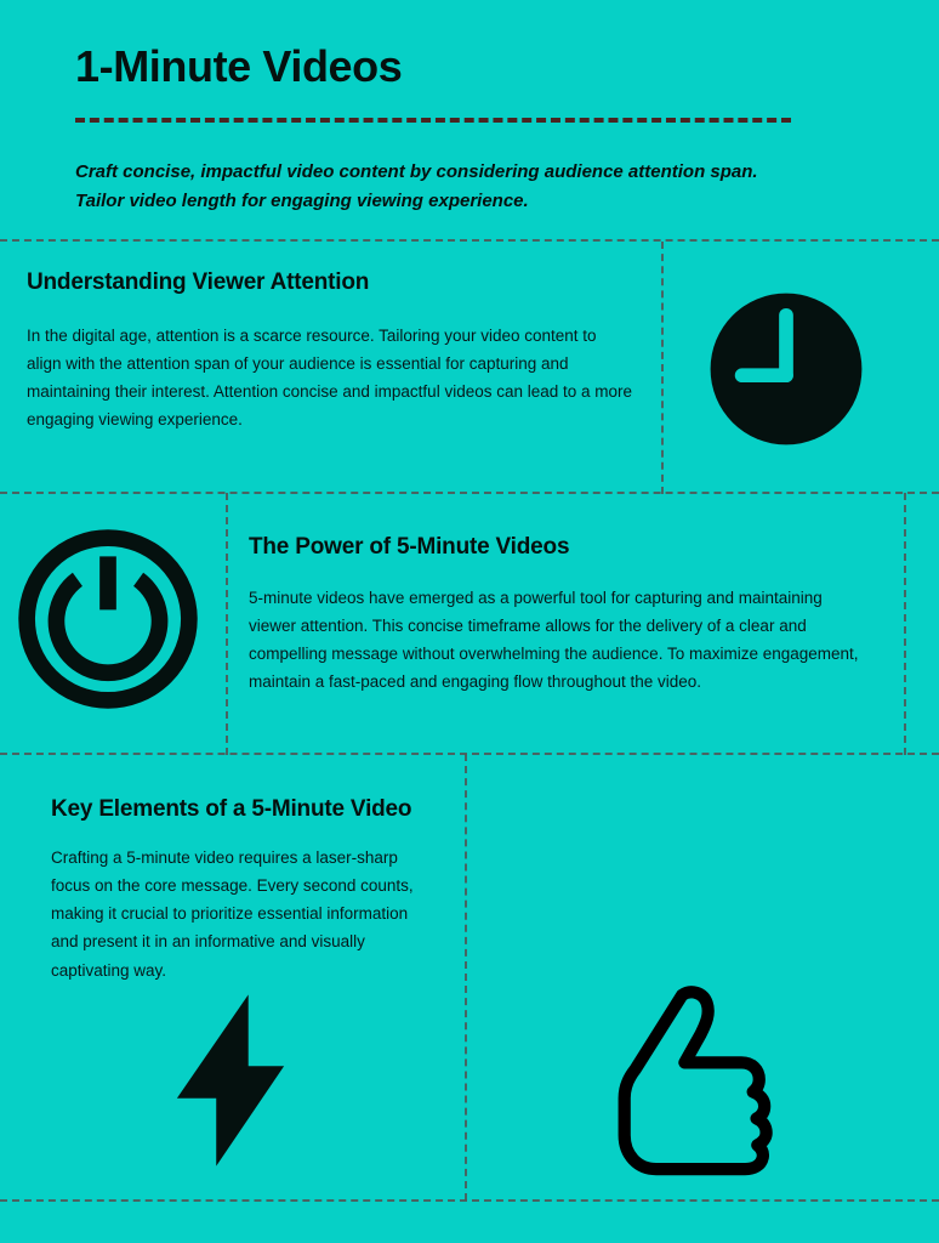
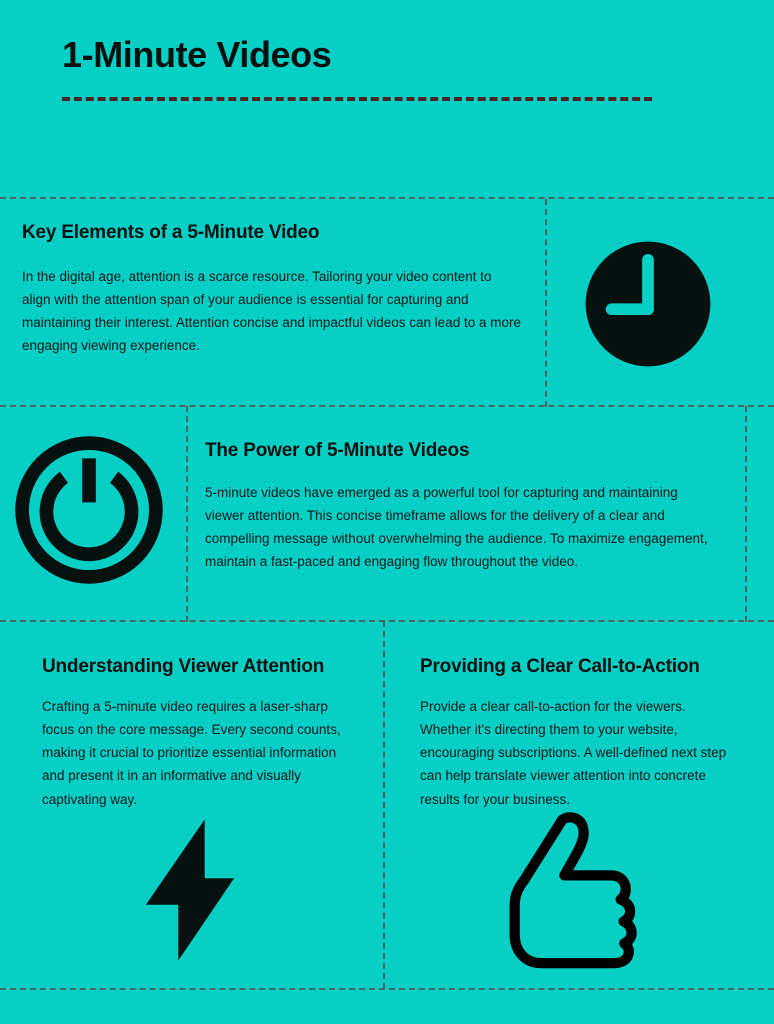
  1-Minute Videos
- Craft concise, impactful video content by considering audience attention span. Tailor video length for engaging viewing experience.
- Understanding Viewer Attention
+ Key Elements of a 5-Minute Video
  In the digital age, attention is a scarce resource. Tailoring your video content to align with the attention span of your audience is essential for capturing and maintaining their interest. Attention concise and impactful videos can lead to a more engaging viewing experience.
  The Power of 5-Minute Videos
  5-minute videos have emerged as a powerful tool for capturing and maintaining viewer attention. This concise timeframe allows for the delivery of a clear and compelling message without overwhelming the audience. To maximize engagement, maintain a fast-paced and engaging flow throughout the video.
- Key Elements of a 5-Minute Video
+ Understanding Viewer Attention
  Crafting a 5-minute video requires a laser-sharp focus on the core message. Every second counts, making it crucial to prioritize essential information and present it in an informative and visually captivating way.
+ Providing a Clear Call-to-Action
+ Provide a clear call-to-action for the viewers. Whether it's directing them to your website, encouraging subscriptions. A well-defined next step can help translate viewer attention into concrete results for your business.
